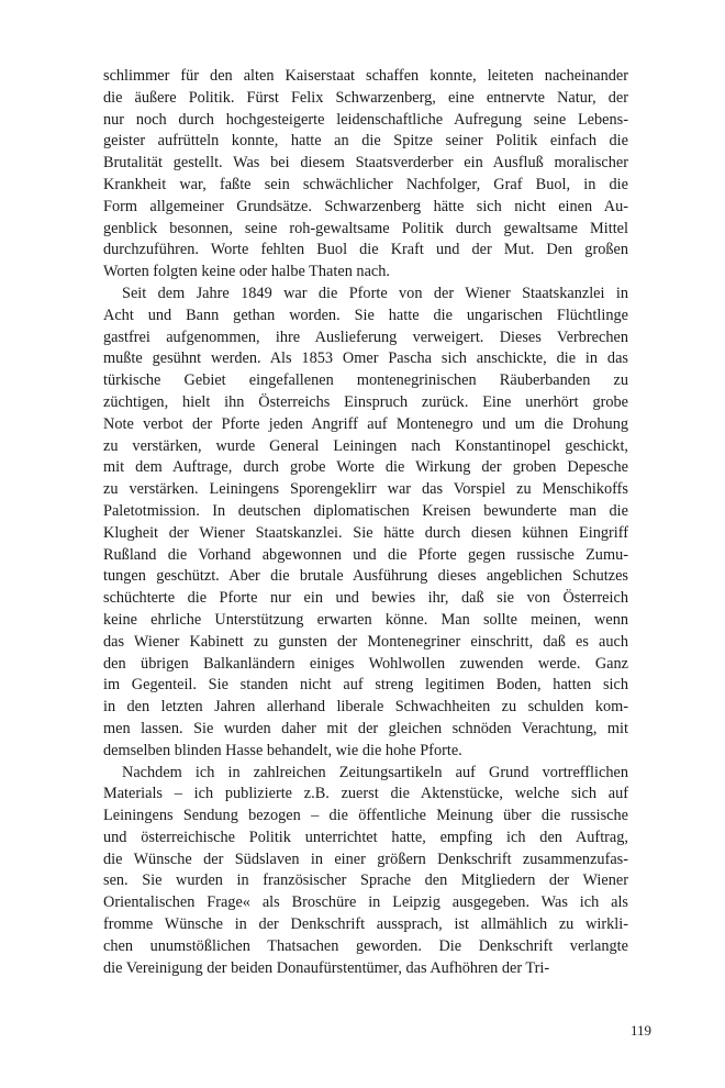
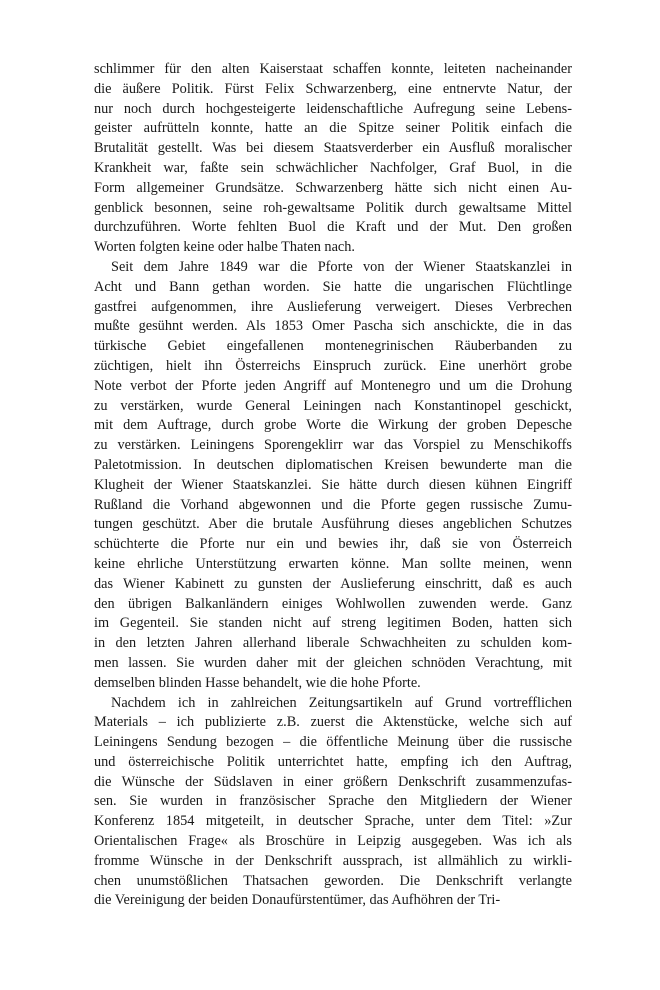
  schlimmer für den alten Kaiserstaat schaffen konnte, leiteten nacheinander
  die äußere Politik. Fürst Felix Schwarzenberg, eine entnervte Natur, der
  nur noch durch hochgesteigerte leidenschaftliche Aufregung seine Lebens-
  geister aufrütteln konnte, hatte an die Spitze seiner Politik einfach die
  Brutalität gestellt. Was bei diesem Staatsverderber ein Ausfluß moralischer
  Krankheit war, faßte sein schwächlicher Nachfolger, Graf Buol, in die
  Form allgemeiner Grundsätze. Schwarzenberg hätte sich nicht einen Au-
  genblick besonnen, seine roh-gewaltsame Politik durch gewaltsame Mittel
  durchzuführen. Worte fehlten Buol die Kraft und der Mut. Den großen
  Worten folgten keine oder halbe Thaten nach.
  Seit dem Jahre 1849 war die Pforte von der Wiener Staatskanzlei in
  Acht und Bann gethan worden. Sie hatte die ungarischen Flüchtlinge
  gastfrei aufgenommen, ihre Auslieferung verweigert. Dieses Verbrechen
  mußte gesühnt werden. Als 1853 Omer Pascha sich anschickte, die in das
  türkische Gebiet eingefallenen montenegrinischen Räuberbanden zu
  züchtigen, hielt ihn Österreichs Einspruch zurück. Eine unerhört grobe
  Note verbot der Pforte jeden Angriff auf Montenegro und um die Drohung
  zu verstärken, wurde General Leiningen nach Konstantinopel geschickt,
  mit dem Auftrage, durch grobe Worte die Wirkung der groben Depesche
  zu verstärken. Leiningens Sporengeklirr war das Vorspiel zu Menschikoffs
  Paletotmission. In deutschen diplomatischen Kreisen bewunderte man die
  Klugheit der Wiener Staatskanzlei. Sie hätte durch diesen kühnen Eingriff
  Rußland die Vorhand abgewonnen und die Pforte gegen russische Zumu-
  tungen geschützt. Aber die brutale Ausführung dieses angeblichen Schutzes
  schüchterte die Pforte nur ein und bewies ihr, daß sie von Österreich
  keine ehrliche Unterstützung erwarten könne. Man sollte meinen, wenn
- das Wiener Kabinett zu gunsten der Montenegriner einschritt, daß es auch
+ das Wiener Kabinett zu gunsten der Auslieferung einschritt, daß es auch
  den übrigen Balkanländern einiges Wohlwollen zuwenden werde. Ganz
  im Gegenteil. Sie standen nicht auf streng legitimen Boden, hatten sich
  in den letzten Jahren allerhand liberale Schwachheiten zu schulden kom-
  men lassen. Sie wurden daher mit der gleichen schnöden Verachtung, mit
  demselben blinden Hasse behandelt, wie die hohe Pforte.
  Nachdem ich in zahlreichen Zeitungsartikeln auf Grund vortrefflichen
  Materials – ich publizierte z.B. zuerst die Aktenstücke, welche sich auf
  Leiningens Sendung bezogen – die öffentliche Meinung über die russische
  und österreichische Politik unterrichtet hatte, empfing ich den Auftrag,
  die Wünsche der Südslaven in einer größern Denkschrift zusammenzufas-
  sen. Sie wurden in französischer Sprache den Mitgliedern der Wiener
+ Konferenz 1854 mitgeteilt, in deutscher Sprache, unter dem Titel: »Zur
  Orientalischen Frage« als Broschüre in Leipzig ausgegeben. Was ich als
  fromme Wünsche in der Denkschrift aussprach, ist allmählich zu wirkli-
  chen unumstößlichen Thatsachen geworden. Die Denkschrift verlangte
  die Vereinigung der beiden Donaufürstentümer, das Aufhöhren der Tri-
- 119
